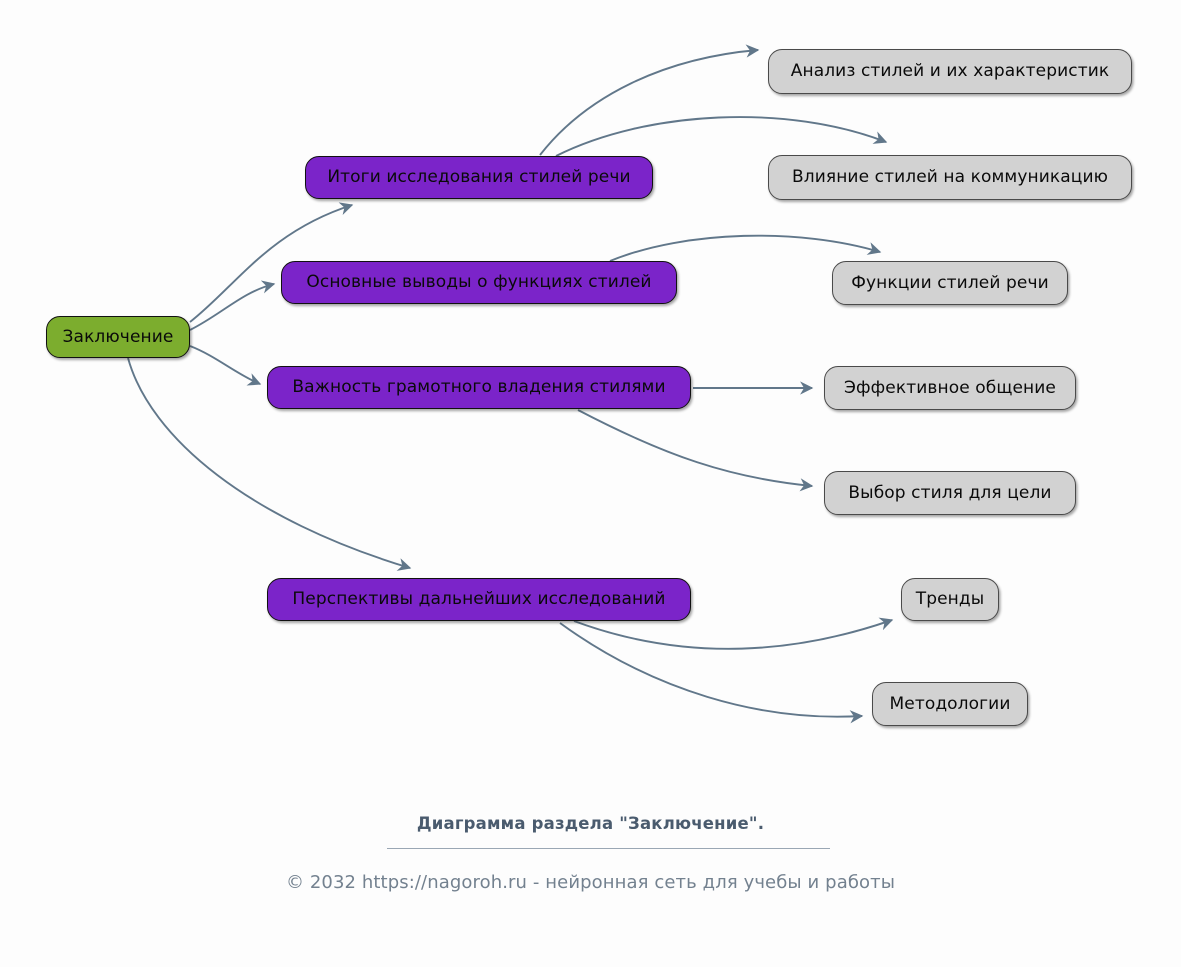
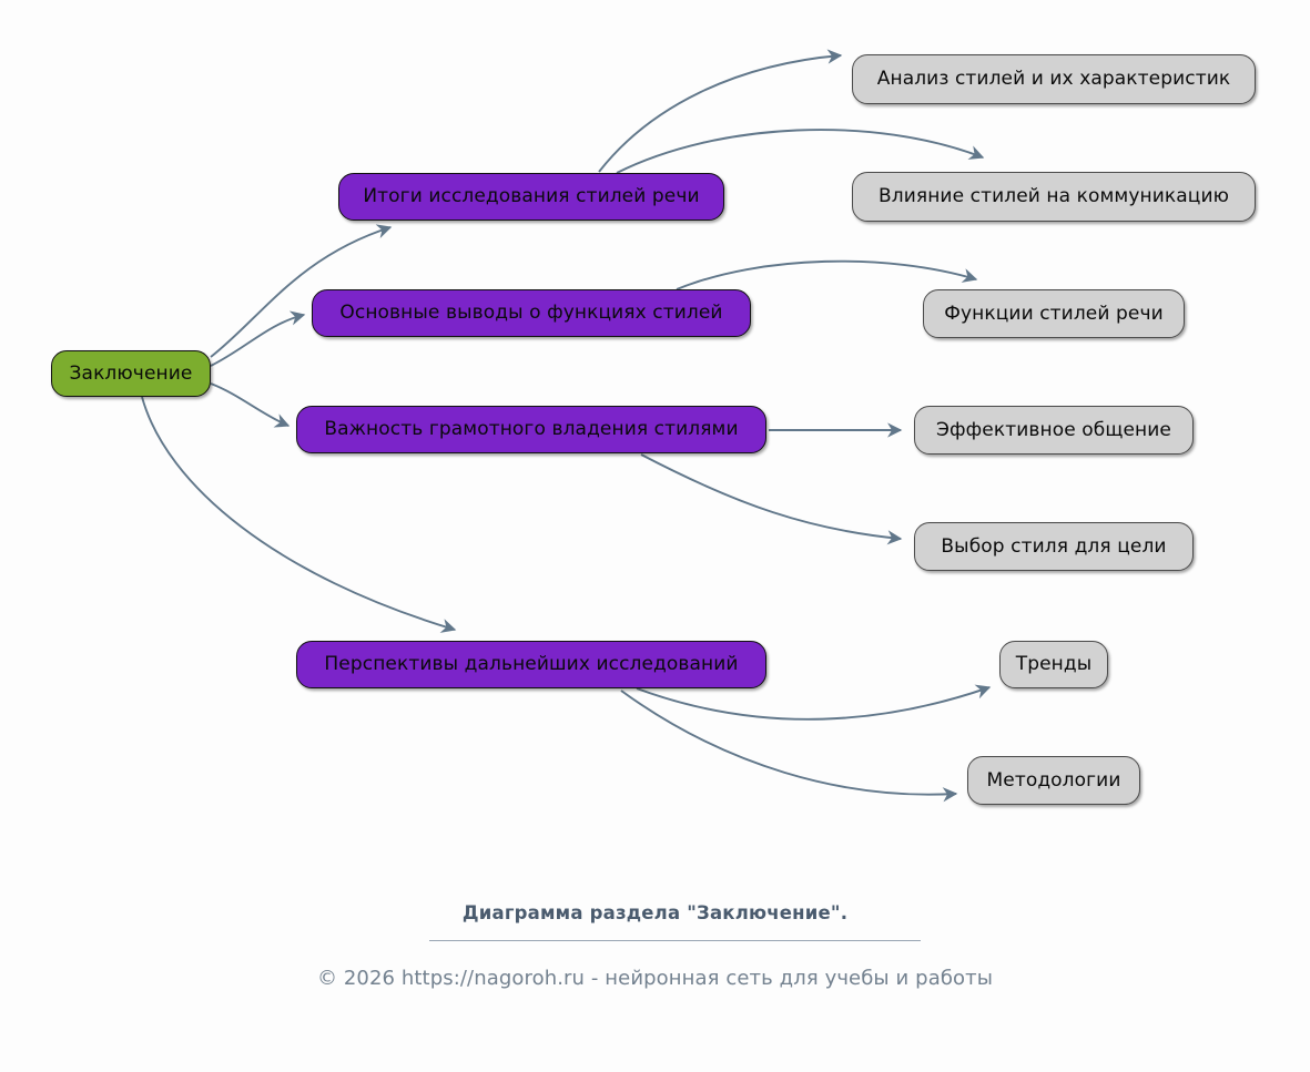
  Заключение
  Итоги исследования стилей речи
  Анализ стилей и их характеристик
  Влияние стилей на коммуникацию
  Основные выводы о функциях стилей
  Функции стилей речи
  Важность грамотного владения стилями
  Эффективное общение
  Выбор стиля для цели
  Перспективы дальнейших исследований
  Тренды
  Методологии
  Диаграмма раздела "Заключение".
- © 2032 https://nagoroh.ru - нейронная сеть для учебы и работы
+ © 2026 https://nagoroh.ru - нейронная сеть для учебы и работы
